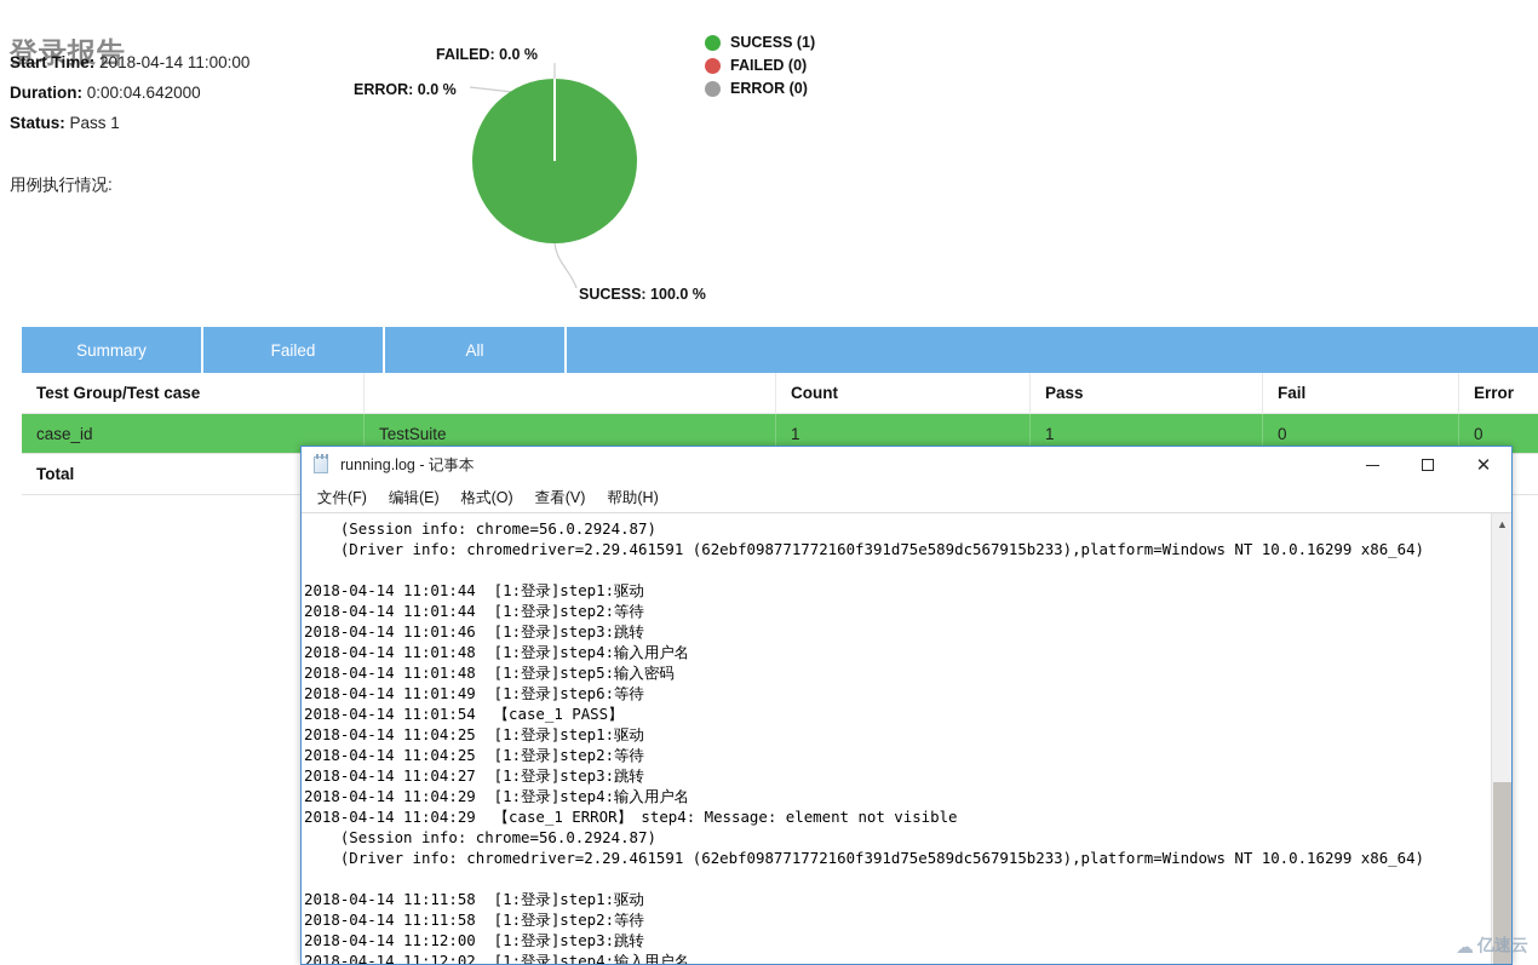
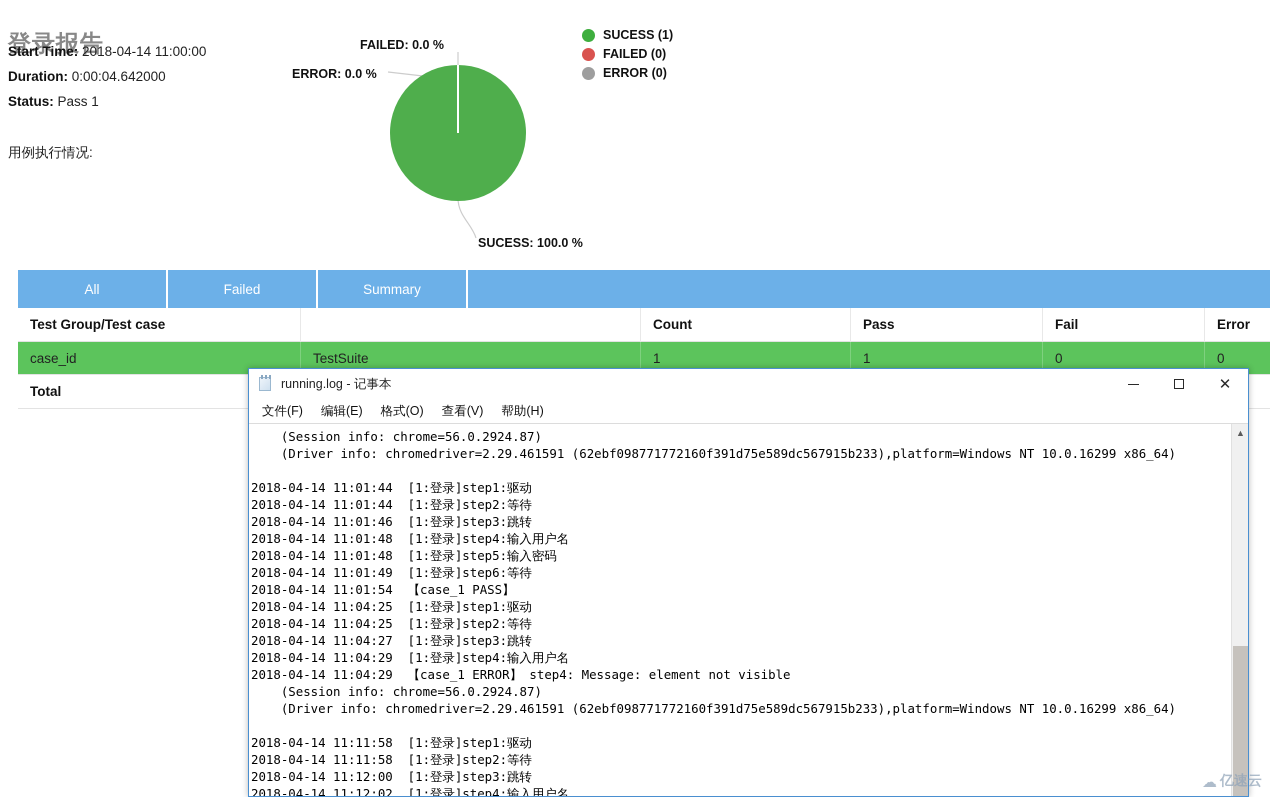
  登录报告
  Start Time: 2018-04-14 11:00:00
  Duration: 0:00:04.642000
  Status: Pass 1
  用例执行情况:
  FAILED: 0.0 %
  ERROR: 0.0 %
  SUCESS: 100.0 %
  SUCESS (1)
  FAILED (0)
  ERROR (0)
- Summary
+ All
  Failed
- All
+ Summary
  Test Group/Test case
  Count
  Pass
  Fail
  Error
  case_id
  TestSuite
  1
  1
  0
  0
  Total
  running.log - 记事本
  ✕
  文件(F)
  编辑(E)
  格式(O)
  查看(V)
  帮助(H)
  (Session info: chrome=56.0.2924.87)
  (Driver info: chromedriver=2.29.461591 (62ebf098771772160f391d75e589dc567915b233),platform=Windows NT 10.0.16299 x86_64)
  2018-04-14 11:01:44 [1:登录]step1:驱动
  2018-04-14 11:01:44 [1:登录]step2:等待
  2018-04-14 11:01:46 [1:登录]step3:跳转
  2018-04-14 11:01:48 [1:登录]step4:输入用户名
  2018-04-14 11:01:48 [1:登录]step5:输入密码
  2018-04-14 11:01:49 [1:登录]step6:等待
  2018-04-14 11:01:54 【case_1 PASS】
  2018-04-14 11:04:25 [1:登录]step1:驱动
  2018-04-14 11:04:25 [1:登录]step2:等待
  2018-04-14 11:04:27 [1:登录]step3:跳转
  2018-04-14 11:04:29 [1:登录]step4:输入用户名
  2018-04-14 11:04:29 【case_1 ERROR】 step4: Message: element not visible
  (Session info: chrome=56.0.2924.87)
  (Driver info: chromedriver=2.29.461591 (62ebf098771772160f391d75e589dc567915b233),platform=Windows NT 10.0.16299 x86_64)
  2018-04-14 11:11:58 [1:登录]step1:驱动
  2018-04-14 11:11:58 [1:登录]step2:等待
  2018-04-14 11:12:00 [1:登录]step3:跳转
  2018-04-14 11:12:02 [1:登录]step4:输入用户名
  ▲
  ☁
  亿速云
